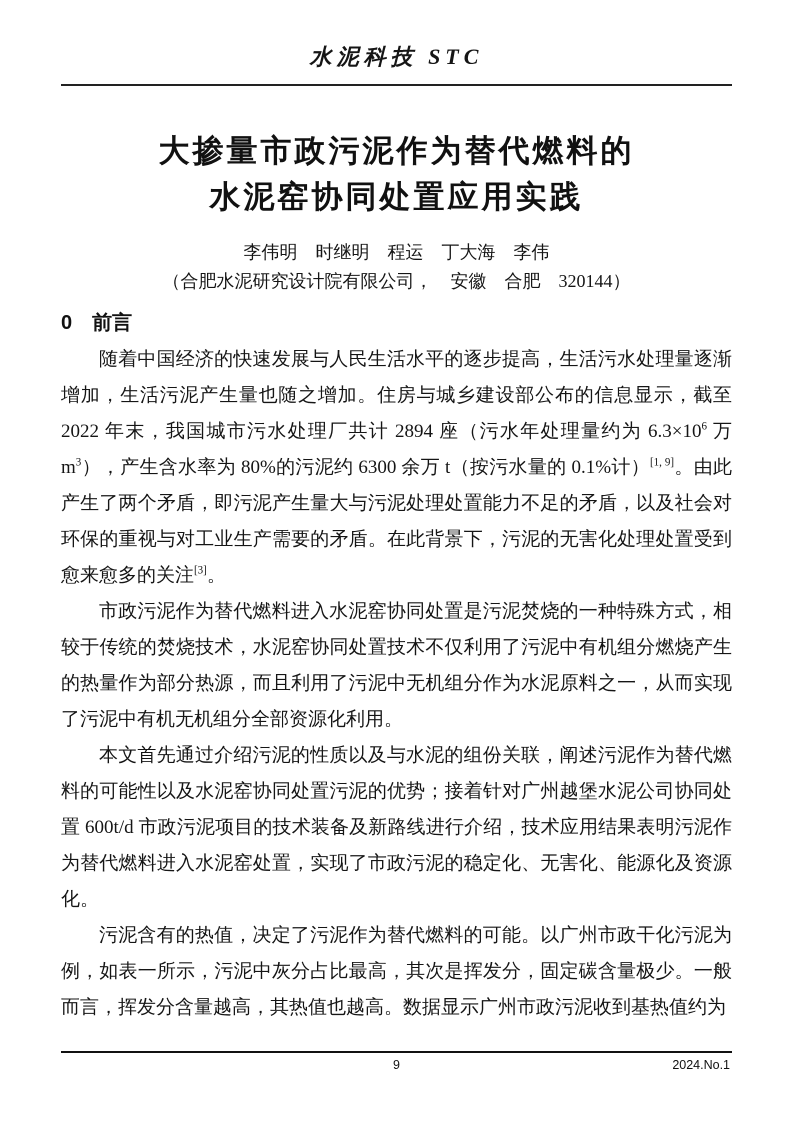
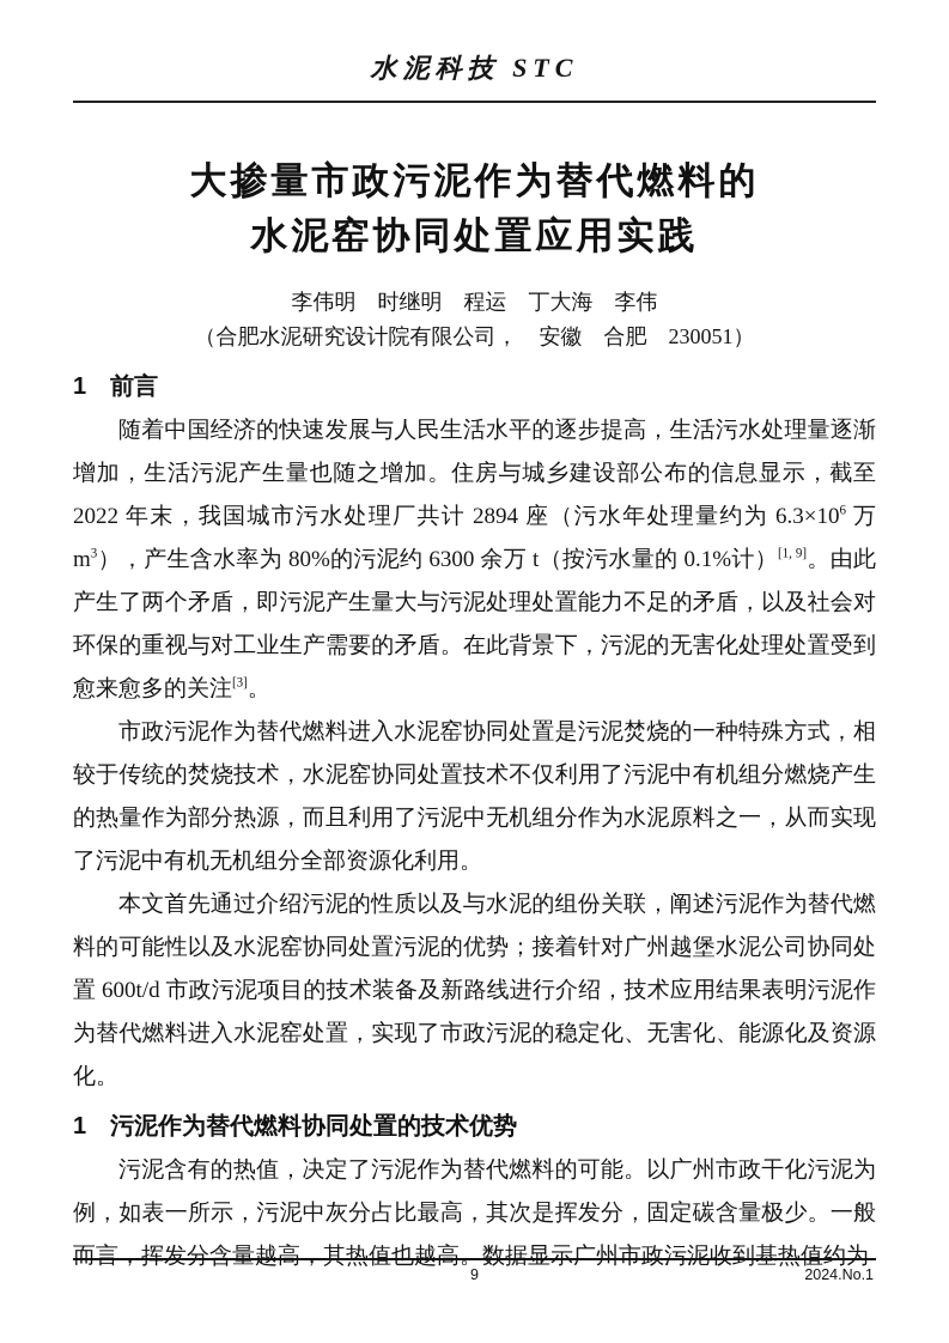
  水泥科技 STC
  大掺量市政污泥作为替代燃料的
  水泥窑协同处置应用实践
  李伟明 时继明 程运 丁大海 李伟
- （合肥水泥研究设计院有限公司， 安徽 合肥 320144）
+ （合肥水泥研究设计院有限公司， 安徽 合肥 230051）
- 0 前言
+ 1 前言
  随着中国经济的快速发展与人民生活水平的逐步提高，生活污水处理量逐渐增加，生活污泥产生量也随之增加。住房与城乡建设部公布的信息显示，截至 2022 年末，我国城市污水处理厂共计 2894 座（污水年处理量约为 6.3×106 万 m3），产生含水率为 80%的污泥约 6300 余万 t（按污水量的 0.1%计）[1, 9]。由此产生了两个矛盾，即污泥产生量大与污泥处理处置能力不足的矛盾，以及社会对环保的重视与对工业生产需要的矛盾。在此背景下，污泥的无害化处理处置受到愈来愈多的关注[3]。
  市政污泥作为替代燃料进入水泥窑协同处置是污泥焚烧的一种特殊方式，相较于传统的焚烧技术，水泥窑协同处置技术不仅利用了污泥中有机组分燃烧产生的热量作为部分热源，而且利用了污泥中无机组分作为水泥原料之一，从而实现了污泥中有机无机组分全部资源化利用。
  本文首先通过介绍污泥的性质以及与水泥的组份关联，阐述污泥作为替代燃料的可能性以及水泥窑协同处置污泥的优势；接着针对广州越堡水泥公司协同处置 600t/d 市政污泥项目的技术装备及新路线进行介绍，技术应用结果表明污泥作为替代燃料进入水泥窑处置，实现了市政污泥的稳定化、无害化、能源化及资源化。
+ 1 污泥作为替代燃料协同处置的技术优势
  污泥含有的热值，决定了污泥作为替代燃料的可能。以广州市政干化污泥为例，如表一所示，污泥中灰分占比最高，其次是挥发分，固定碳含量极少。一般而言，挥发分含量越高，其热值也越高。数据显示广州市政污泥收到基热值约为
  9
  2024.No.1
